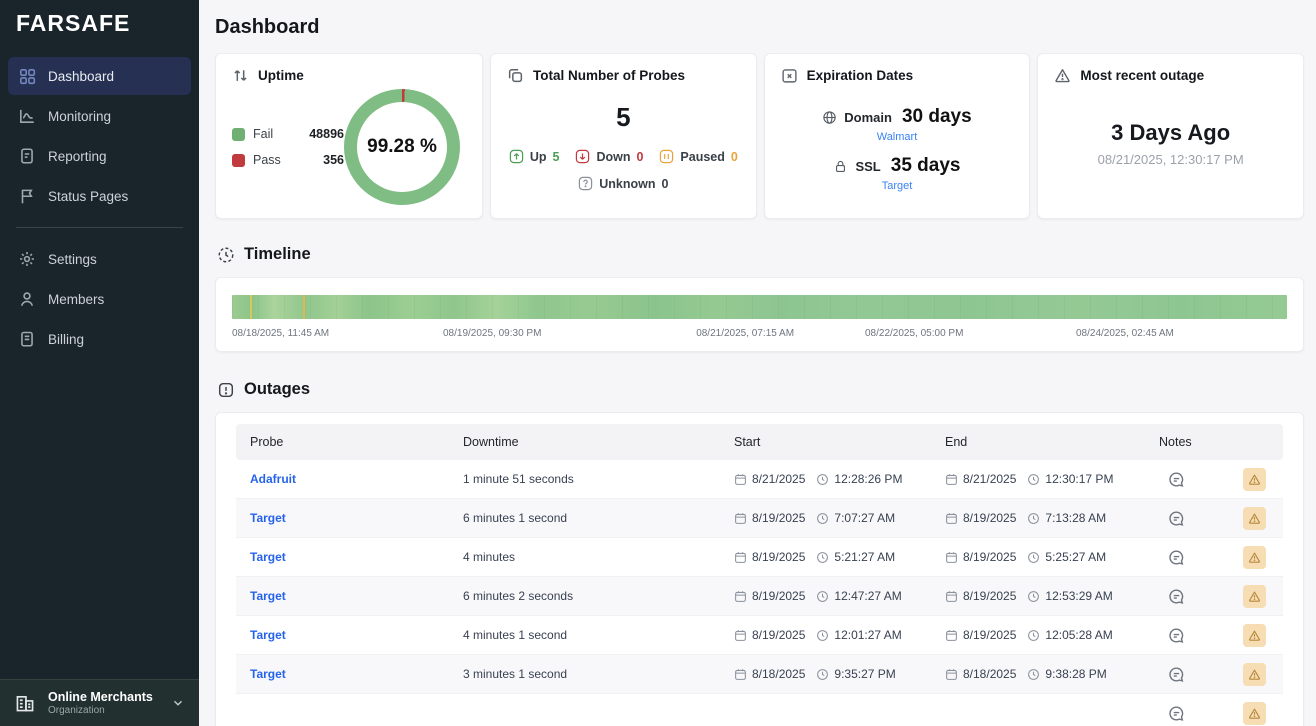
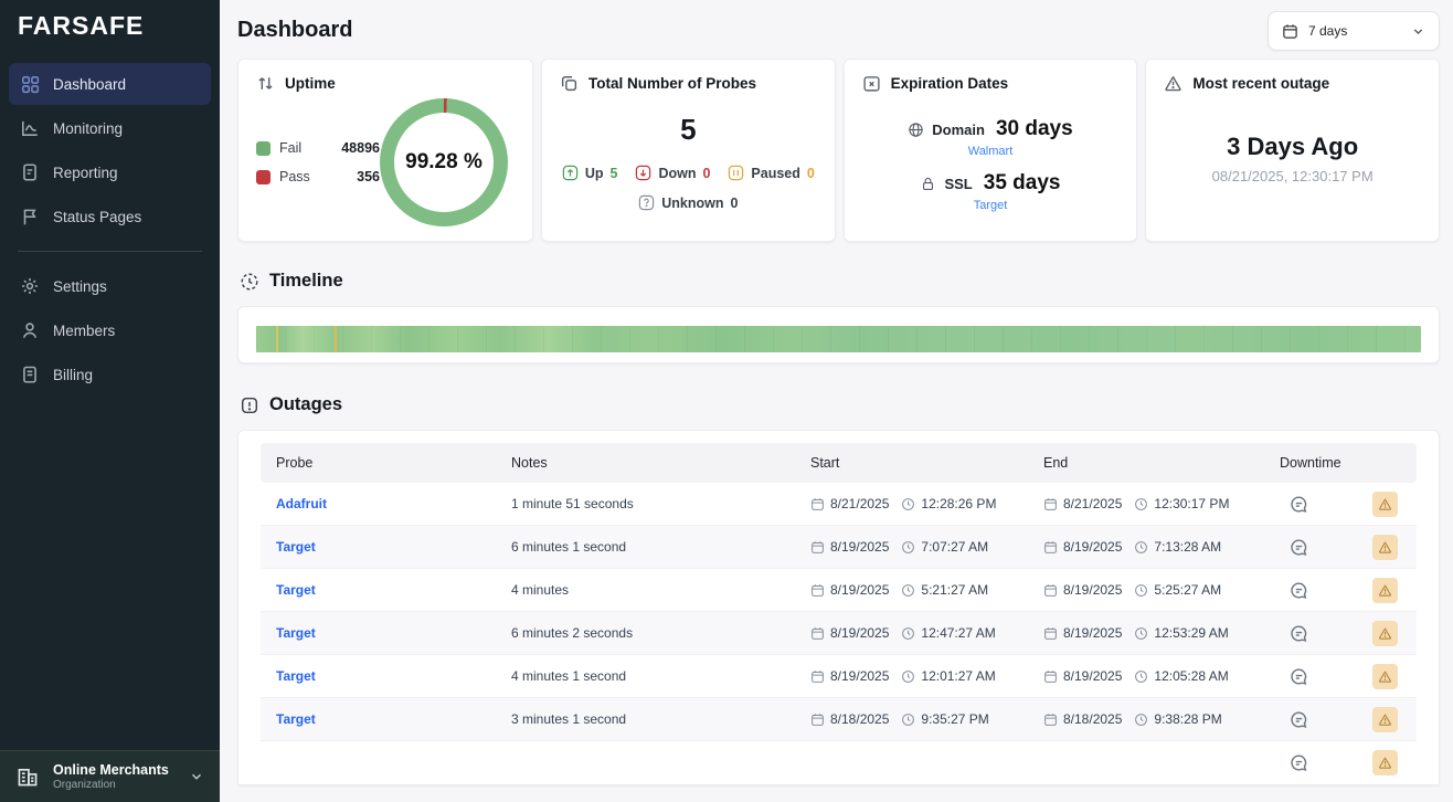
  FARSAFE
  Dashboard
  Monitoring
  Reporting
  Status Pages
  Settings
  Members
  Billing
  Online Merchants
  Organization
  Dashboard
+ 7 days
  Uptime
  Fail
  48896
  Pass
  356
  99.28 %
  Total Number of Probes
  5
  Up
  5
  Down
  0
  Paused
  0
  Unknown
  0
  Expiration Dates
  Domain
  30 days
  Walmart
  SSL
  35 days
  Target
  Most recent outage
  3 Days Ago
  08/21/2025, 12:30:17 PM
  Timeline
- 08/18/2025, 11:45 AM
- 08/19/2025, 09:30 PM
- 08/21/2025, 07:15 AM
- 08/22/2025, 05:00 PM
- 08/24/2025, 02:45 AM
  Outages
  Probe
- Downtime
+ Notes
  Start
  End
- Notes
+ Downtime
  Adafruit
  1 minute 51 seconds
  8/21/2025
  12:28:26 PM
  8/21/2025
  12:30:17 PM
  Target
  6 minutes 1 second
  8/19/2025
  7:07:27 AM
  8/19/2025
  7:13:28 AM
  Target
  4 minutes
  8/19/2025
  5:21:27 AM
  8/19/2025
  5:25:27 AM
  Target
  6 minutes 2 seconds
  8/19/2025
  12:47:27 AM
  8/19/2025
  12:53:29 AM
  Target
  4 minutes 1 second
  8/19/2025
  12:01:27 AM
  8/19/2025
  12:05:28 AM
  Target
  3 minutes 1 second
  8/18/2025
  9:35:27 PM
  8/18/2025
  9:38:28 PM
